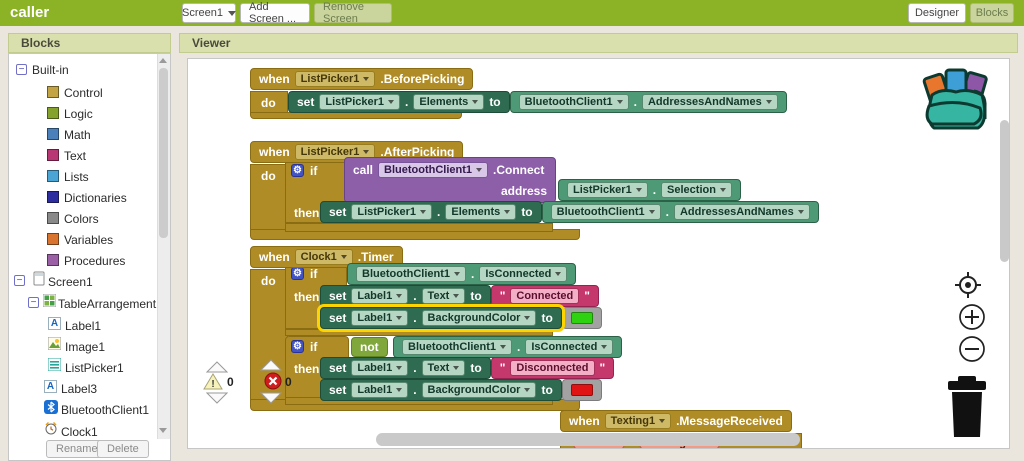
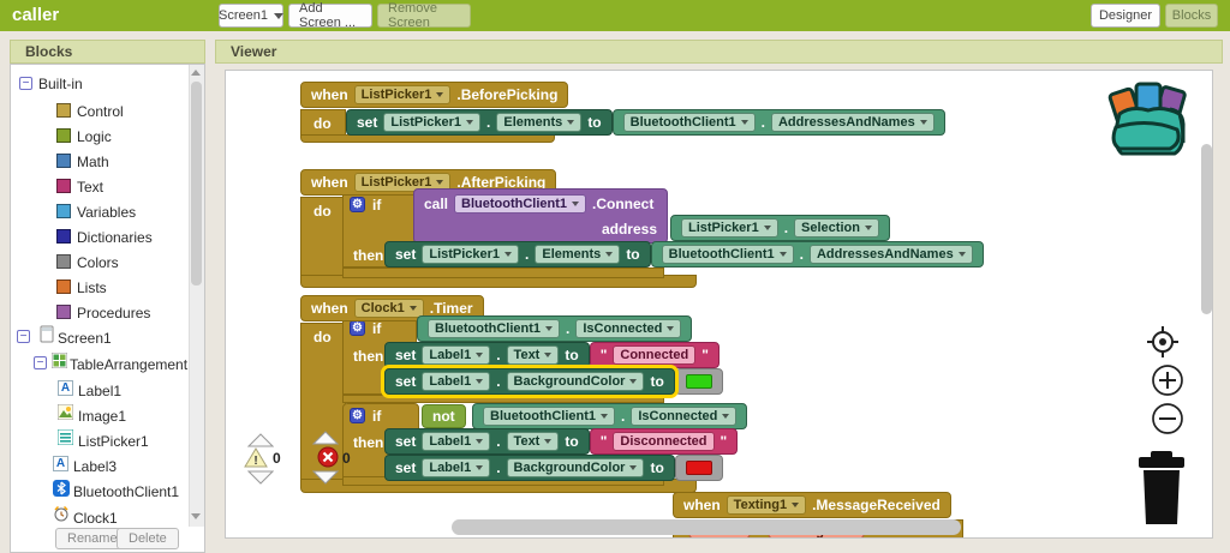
  caller
  Screen1
  Add Screen ...
  Remove Screen
  Designer
  Blocks
  Blocks
  −
  Built-in
  Control
  Logic
  Math
  Text
- Lists
+ Variables
  Dictionaries
  Colors
- Variables
+ Lists
  Procedures
  −
  Screen1
  −
  TableArrangement
  A
  Label1
  Image1
  ListPicker1
  A
  Label3
  BluetoothClient1
  Clock1
  Rename
  Delete
  Viewer
  do
  when
  ListPicker1
  .BeforePicking
  set
  ListPicker1
  .
  Elements
  to
  BluetoothClient1
  .
  AddressesAndNames
  do
  ⚙
  if
  then
  when
  ListPicker1
  .AfterPicking
  call
  BluetoothClient1
  .Connect
  address
  ListPicker1
  .
  Selection
  set
  ListPicker1
  .
  Elements
  to
  BluetoothClient1
  .
  AddressesAndNames
  do
  ⚙
  if
  then
  when
  Clock1
  .Timer
  BluetoothClient1
  .
  IsConnected
  set
  Label1
  .
  Text
  to
  "
  Connected
  "
  set
  Label1
  .
  BackgroundColor
  to
  ⚙
  if
  then
  not
  BluetoothClient1
  .
  IsConnected
  set
  Label1
  .
  Text
  to
  "
  Disconnected
  "
  set
  Label1
  .
  BackgroundColor
  to
  when
  Texting1
  .MessageReceived
  !
  0
  0
